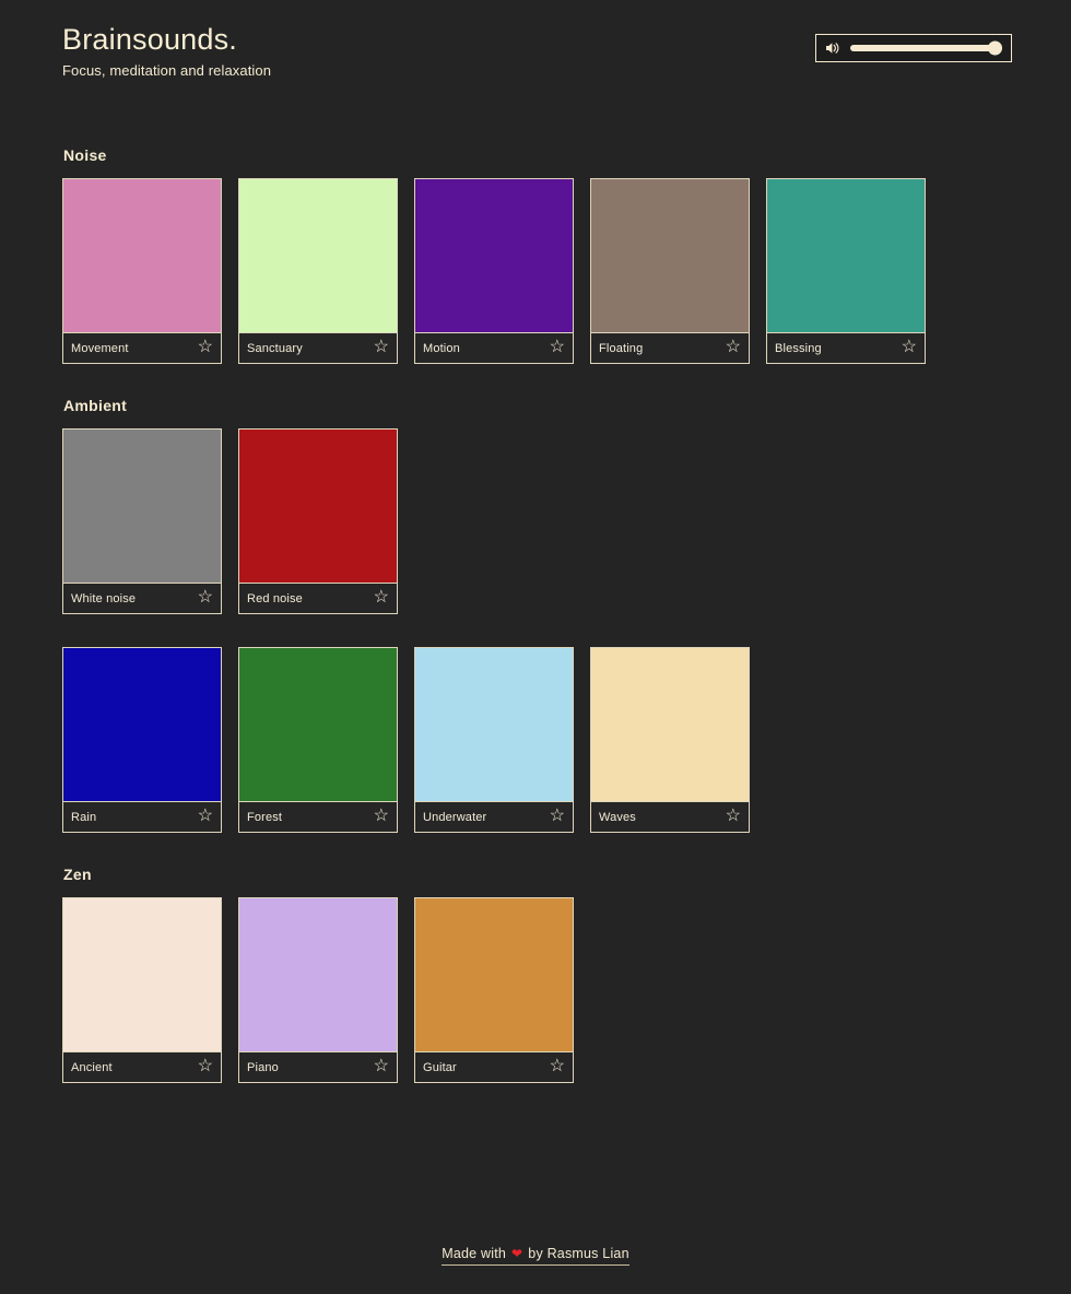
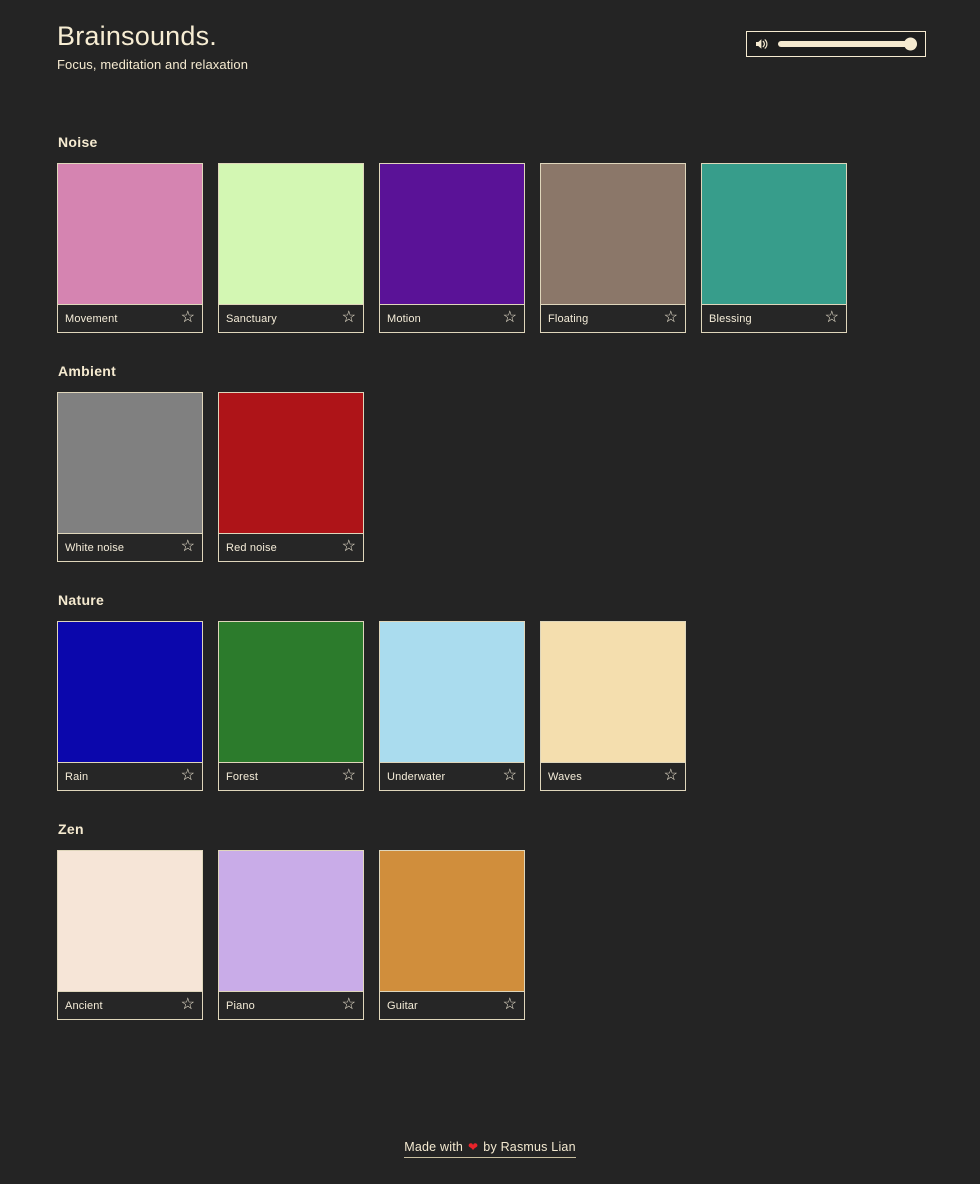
  Brainsounds.
  Focus, meditation and relaxation
  Noise
  Movement
  ☆
  Sanctuary
  ☆
  Motion
  ☆
  Floating
  ☆
  Blessing
  ☆
  Ambient
  White noise
  ☆
  Red noise
  ☆
+ Nature
  Rain
  ☆
  Forest
  ☆
  Underwater
  ☆
  Waves
  ☆
  Zen
  Ancient
  ☆
  Piano
  ☆
  Guitar
  ☆
  Made with
  ❤
  by Rasmus Lian
